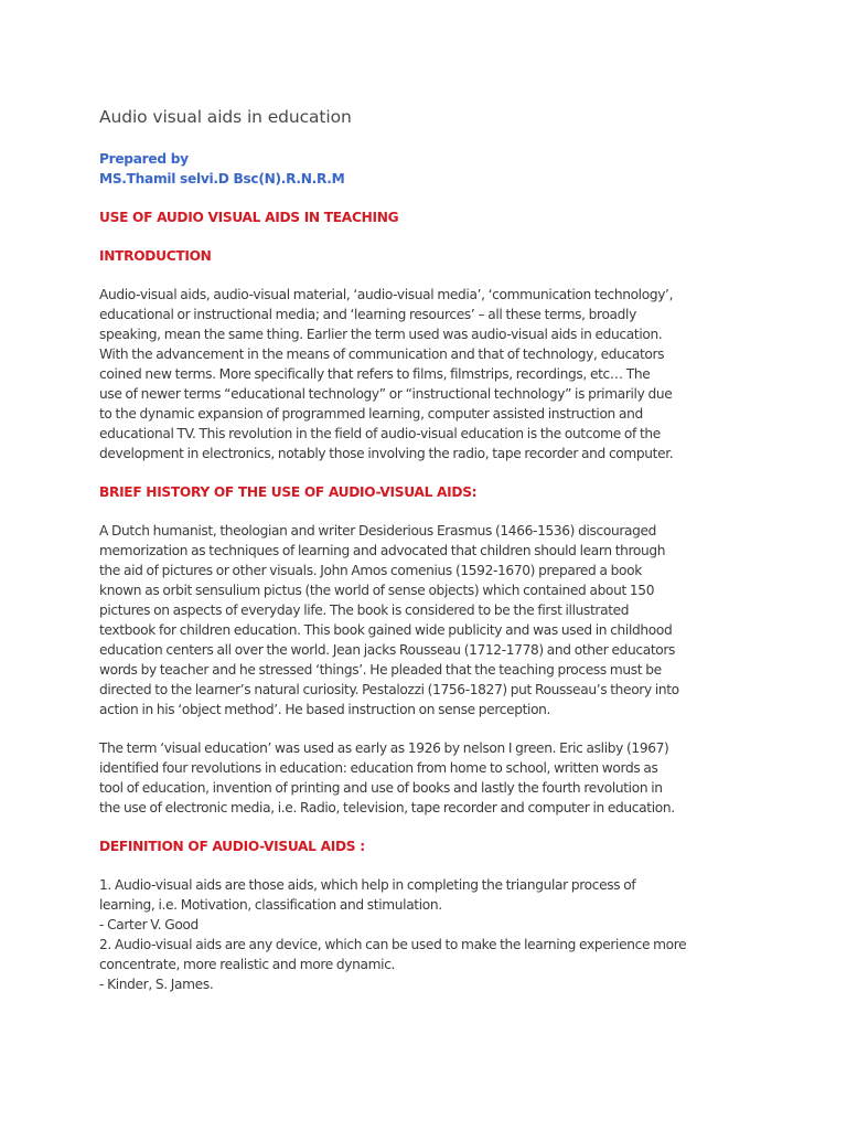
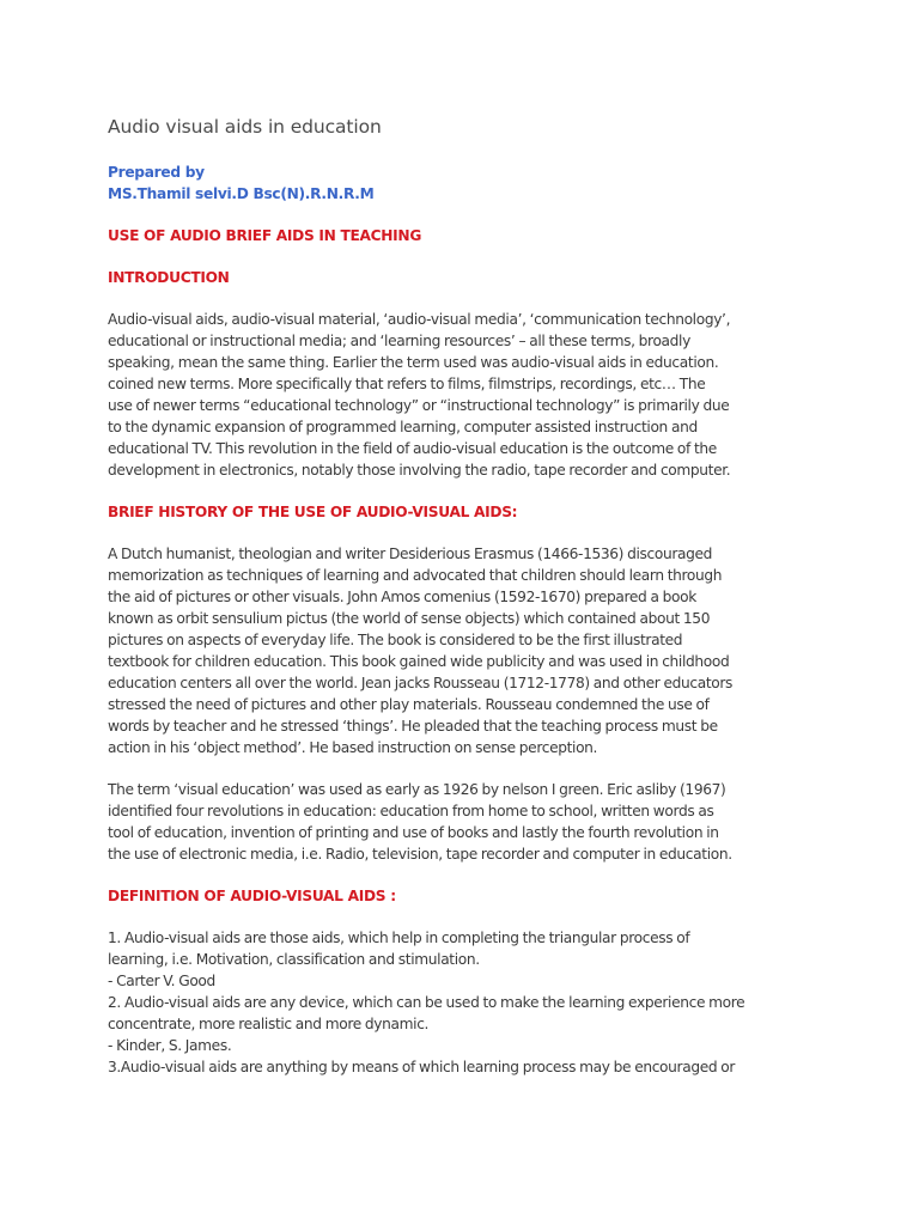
  Audio visual aids in education
  Prepared by
  MS.Thamil selvi.D Bsc(N).R.N.R.M
- USE OF AUDIO VISUAL AIDS IN TEACHING
+ USE OF AUDIO BRIEF AIDS IN TEACHING
  INTRODUCTION
  Audio-visual aids, audio-visual material, ‘audio-visual media’, ‘communication technology’,
  educational or instructional media; and ‘learning resources’ – all these terms, broadly
  speaking, mean the same thing. Earlier the term used was audio-visual aids in education.
- With the advancement in the means of communication and that of technology, educators
  coined new terms. More specifically that refers to films, filmstrips, recordings, etc… The
  use of newer terms “educational technology” or “instructional technology” is primarily due
  to the dynamic expansion of programmed learning, computer assisted instruction and
  educational TV. This revolution in the field of audio-visual education is the outcome of the
  development in electronics, notably those involving the radio, tape recorder and computer.
  BRIEF HISTORY OF THE USE OF AUDIO-VISUAL AIDS:
  A Dutch humanist, theologian and writer Desiderious Erasmus (1466-1536) discouraged
  memorization as techniques of learning and advocated that children should learn through
  the aid of pictures or other visuals. John Amos comenius (1592-1670) prepared a book
  known as orbit sensulium pictus (the world of sense objects) which contained about 150
  pictures on aspects of everyday life. The book is considered to be the first illustrated
  textbook for children education. This book gained wide publicity and was used in childhood
  education centers all over the world. Jean jacks Rousseau (1712-1778) and other educators
+ stressed the need of pictures and other play materials. Rousseau condemned the use of
  words by teacher and he stressed ‘things’. He pleaded that the teaching process must be
- directed to the learner’s natural curiosity. Pestalozzi (1756-1827) put Rousseau’s theory into
  action in his ‘object method’. He based instruction on sense perception.
  The term ‘visual education’ was used as early as 1926 by nelson I green. Eric asliby (1967)
  identified four revolutions in education: education from home to school, written words as
  tool of education, invention of printing and use of books and lastly the fourth revolution in
  the use of electronic media, i.e. Radio, television, tape recorder and computer in education.
  DEFINITION OF AUDIO-VISUAL AIDS :
  1. Audio-visual aids are those aids, which help in completing the triangular process of
  learning, i.e. Motivation, classification and stimulation.
  - Carter V. Good
  2. Audio-visual aids are any device, which can be used to make the learning experience more
  concentrate, more realistic and more dynamic.
  - Kinder, S. James.
+ 3.Audio-visual aids are anything by means of which learning process may be encouraged or
